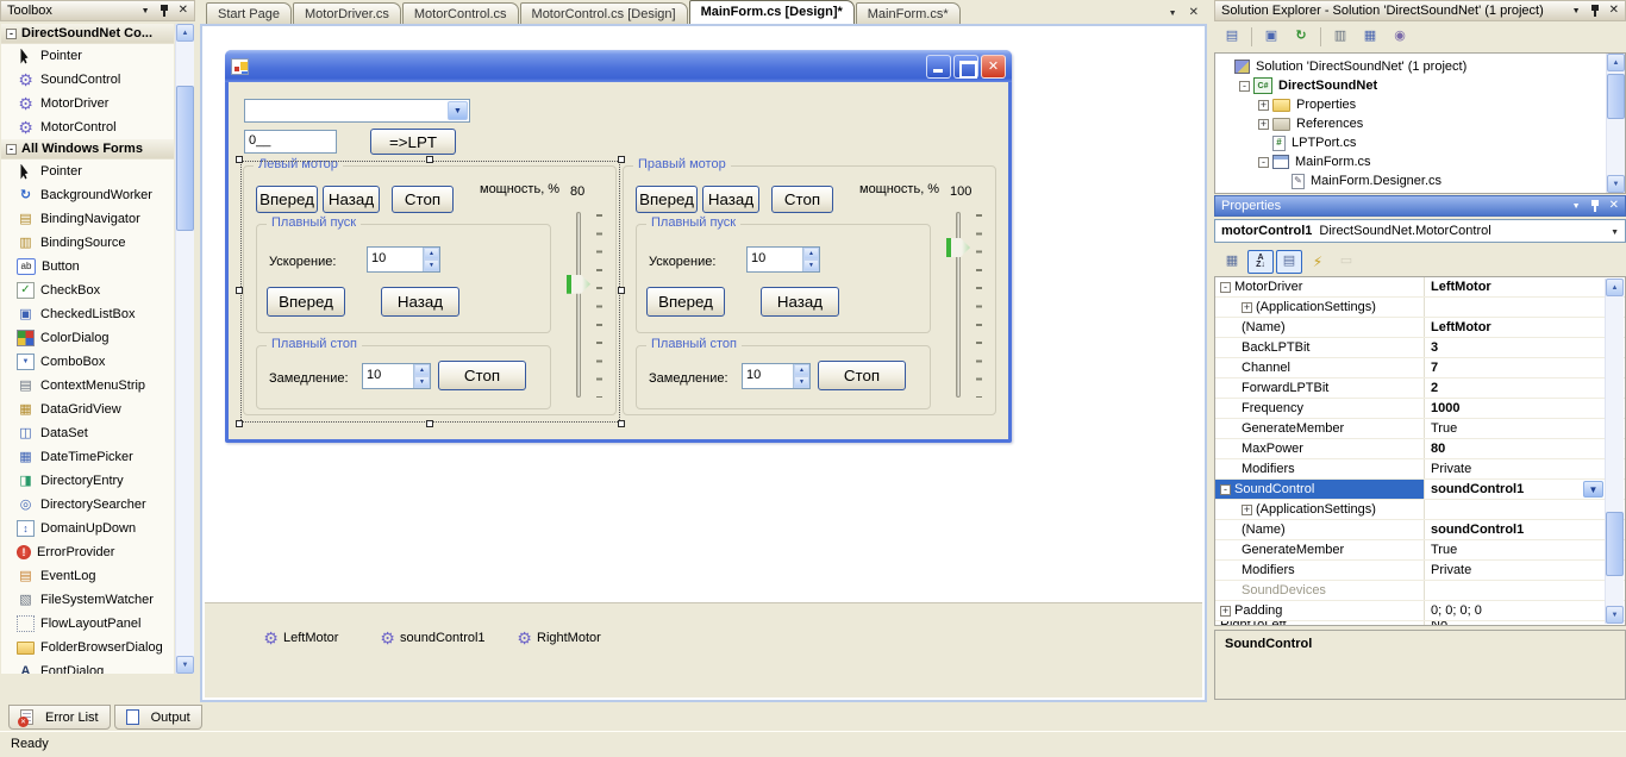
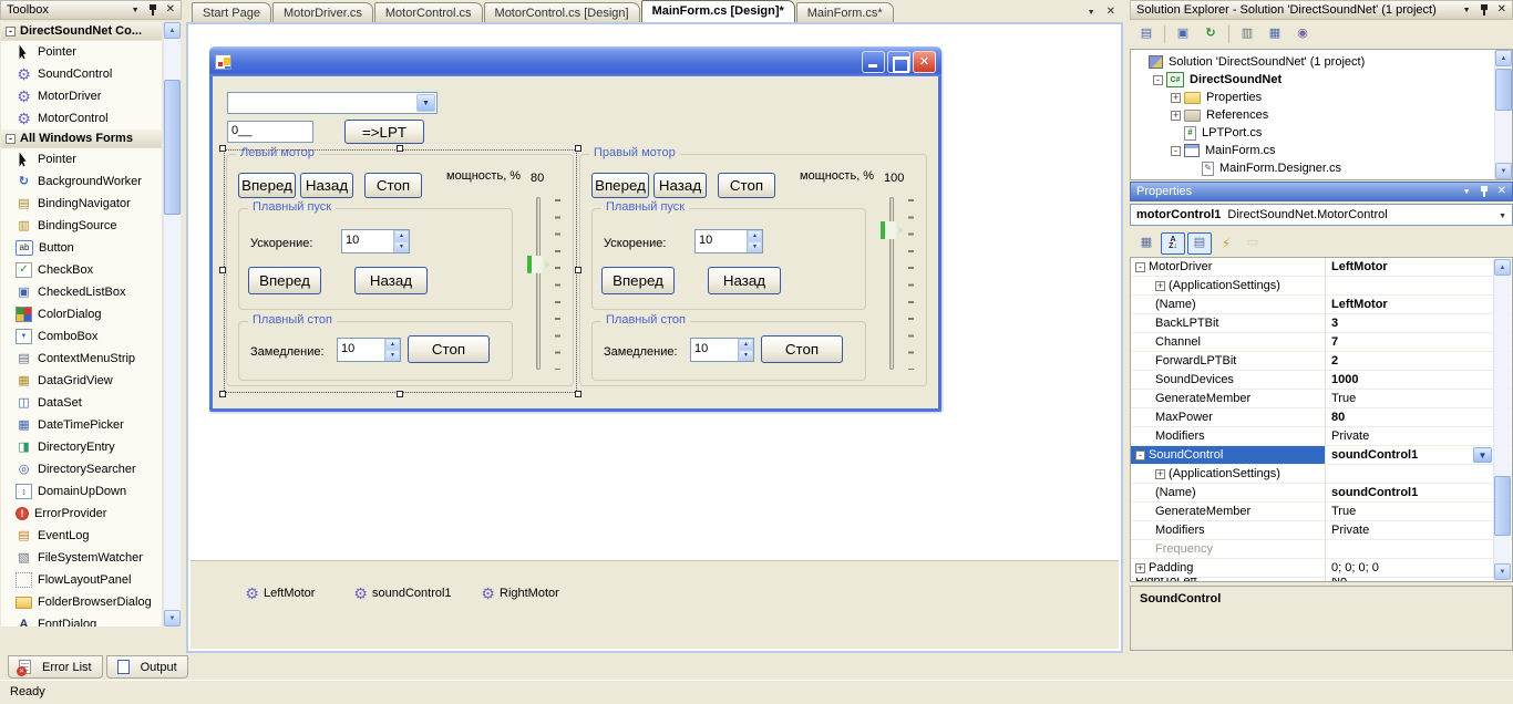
  Toolbox
  -
  DirectSoundNet Co...
  Pointer
  SoundControl
  MotorDriver
  MotorControl
  -
  All Windows Forms
  Pointer
  BackgroundWorker
  BindingNavigator
  BindingSource
  Button
  CheckBox
  CheckedListBox
  ColorDialog
  ComboBox
  ContextMenuStrip
  DataGridView
  DataSet
  DateTimePicker
  DirectoryEntry
  DirectorySearcher
  DomainUpDown
  ErrorProvider
  EventLog
  FileSystemWatcher
  FlowLayoutPanel
  FolderBrowserDialog
  FontDialog
  Start Page
  MotorDriver.cs
  MotorControl.cs
  MotorControl.cs [Design]
  MainForm.cs [Design]*
  MainForm.cs*
  ✕
  0__
  =>LPT
  Левый мотор
  Вперед
  Назад
  Стоп
  мощность, %
  80
  Плавный пуск
  Ускорение:
  10
  Вперед
  Назад
  Плавный стоп
  Замедление:
  10
  Стоп
  Правый мотор
  Вперед
  Назад
  Стоп
  мощность, %
  100
  Плавный пуск
  Ускорение:
  10
  Вперед
  Назад
  Плавный стоп
  Замедление:
  10
  Стоп
  LeftMotor
  soundControl1
  RightMotor
  Solution Explorer - Solution 'DirectSoundNet' (1 project)
  Solution 'DirectSoundNet' (1 project)
  -
  DirectSoundNet
  +
  Properties
  +
  References
  LPTPort.cs
  -
  MainForm.cs
  MainForm.Designer.cs
  Properties
  motorControl1
  DirectSoundNet.MotorControl
  -
  MotorDriver
  LeftMotor
  +
  (ApplicationSettings)
  (Name)
  LeftMotor
  BackLPTBit
  3
  Channel
  7
  ForwardLPTBit
  2
- Frequency
+ SoundDevices
  1000
  GenerateMember
  True
  MaxPower
  80
  Modifiers
  Private
  -
  SoundControl
  soundControl1
  ▼
  +
  (ApplicationSettings)
  (Name)
  soundControl1
  GenerateMember
  True
  Modifiers
  Private
- SoundDevices
+ Frequency
  +
  Padding
  0; 0; 0; 0
  SoundControl
  Error List
  Output
  Ready
